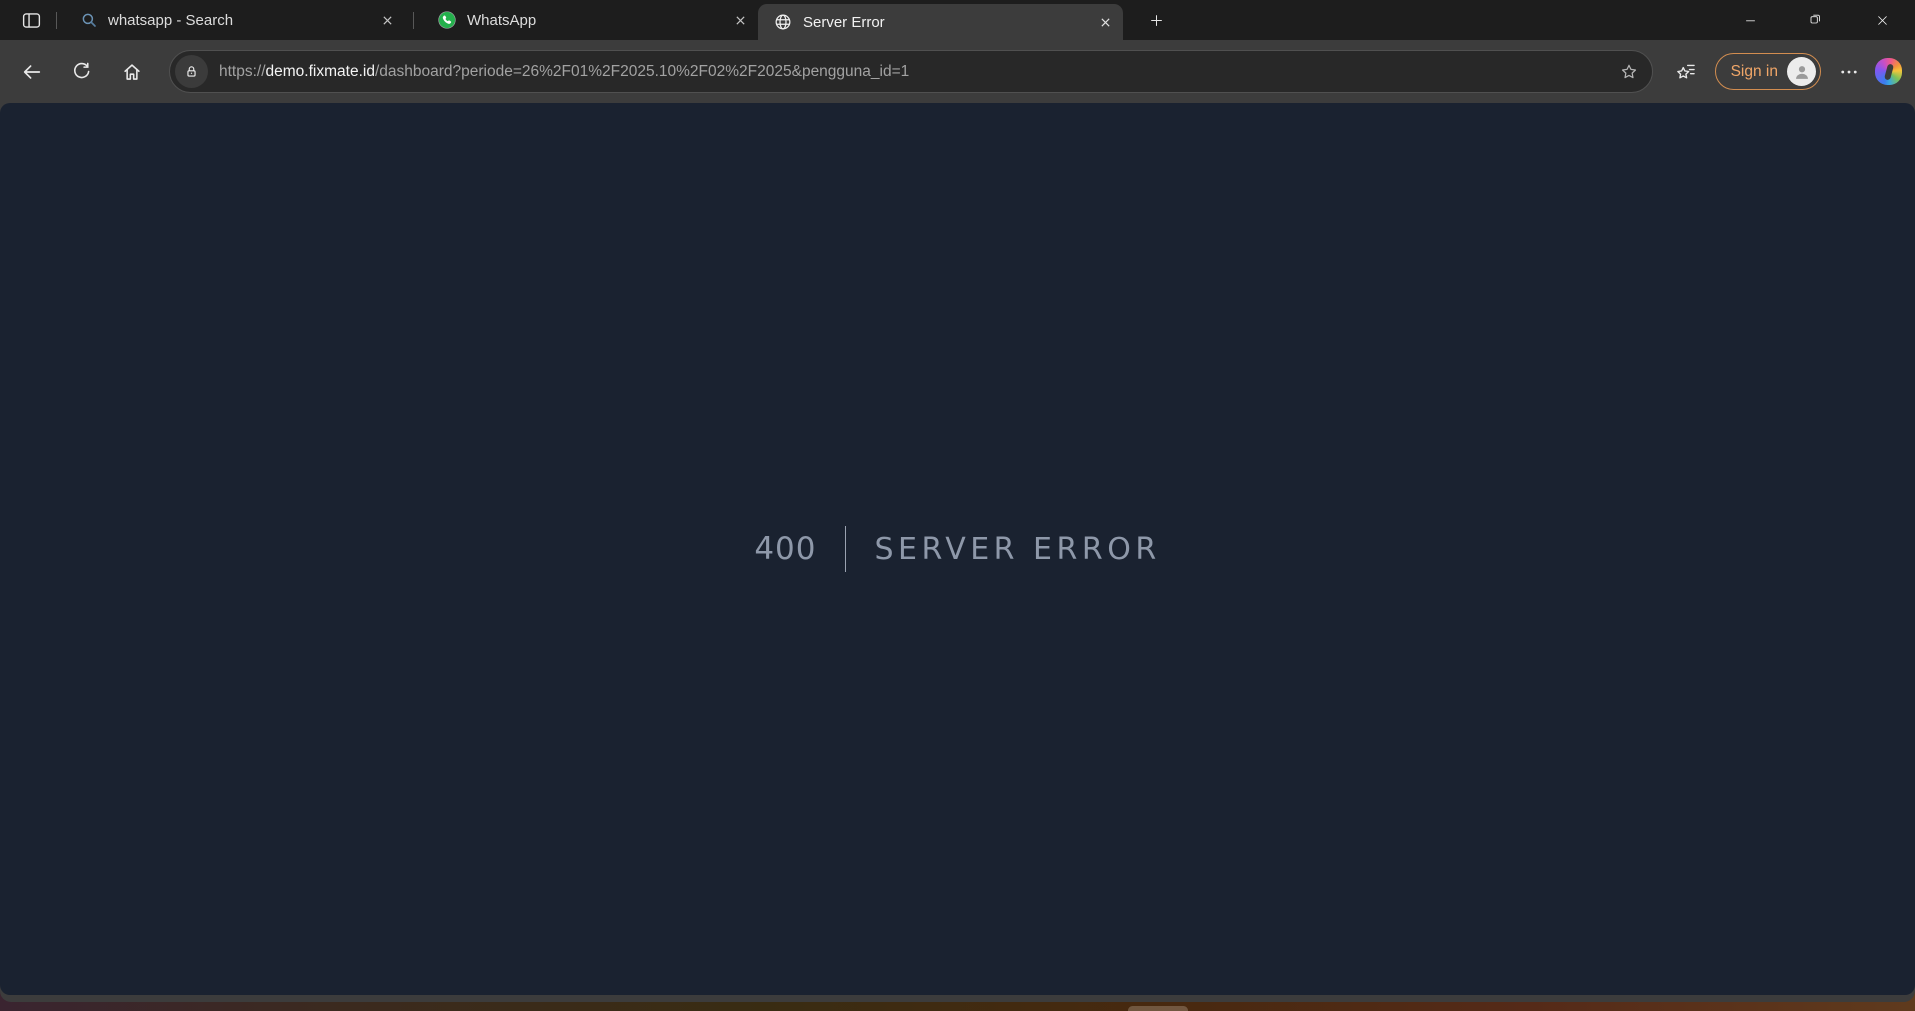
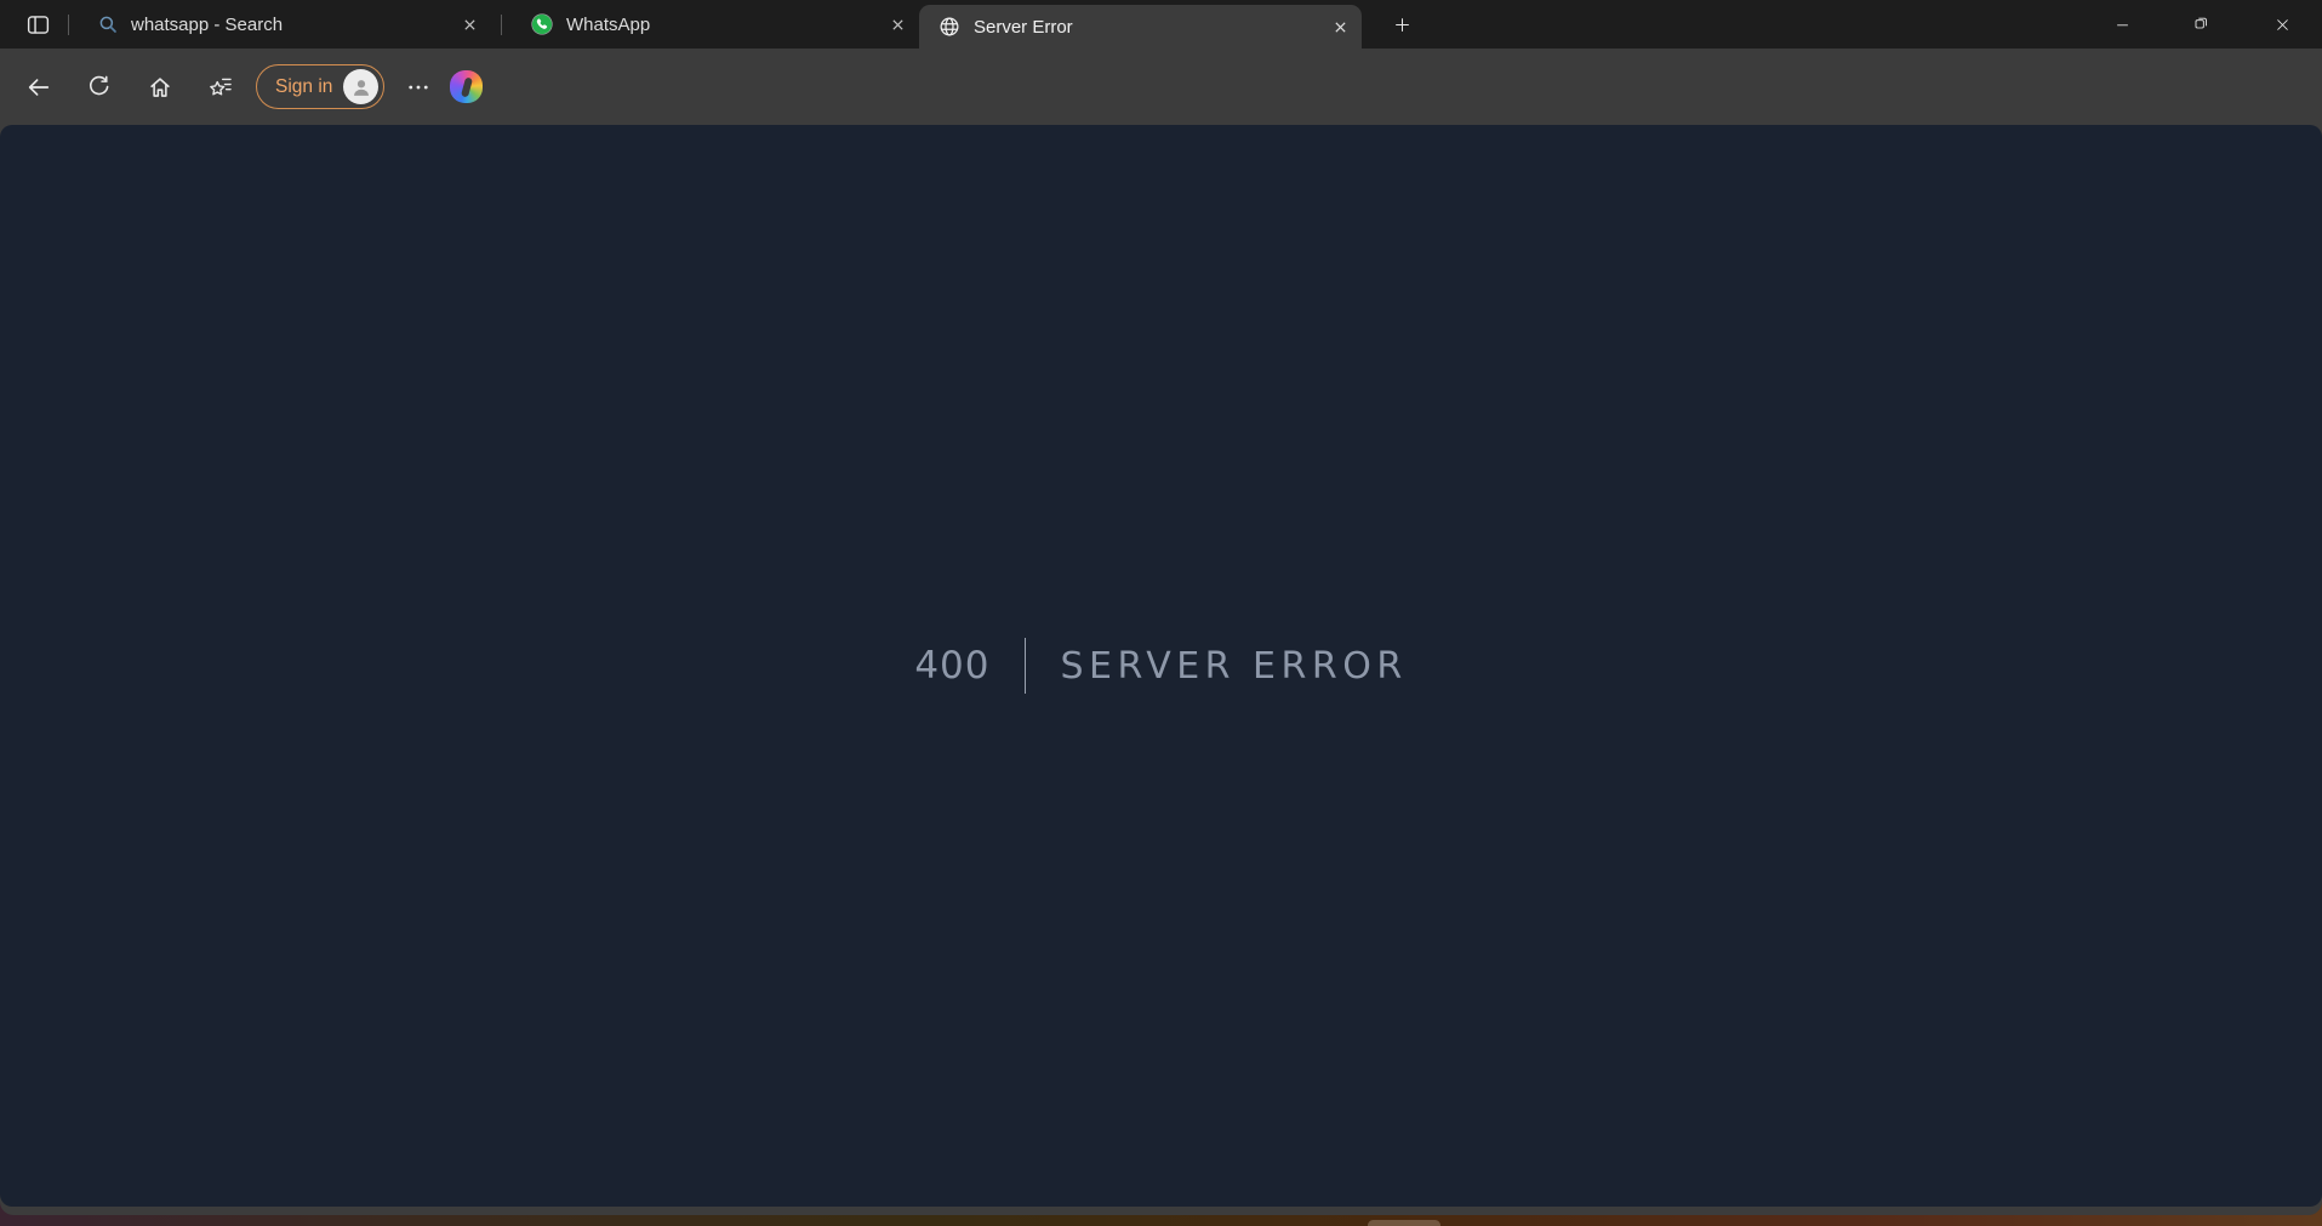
  whatsapp - Search
  WhatsApp
  Server Error
- https://demo.fixmate.id/dashboard?periode=26%2F01%2F2025.10%2F02%2F2025&pengguna_id=1
  Sign in
  400
  SERVER ERROR
